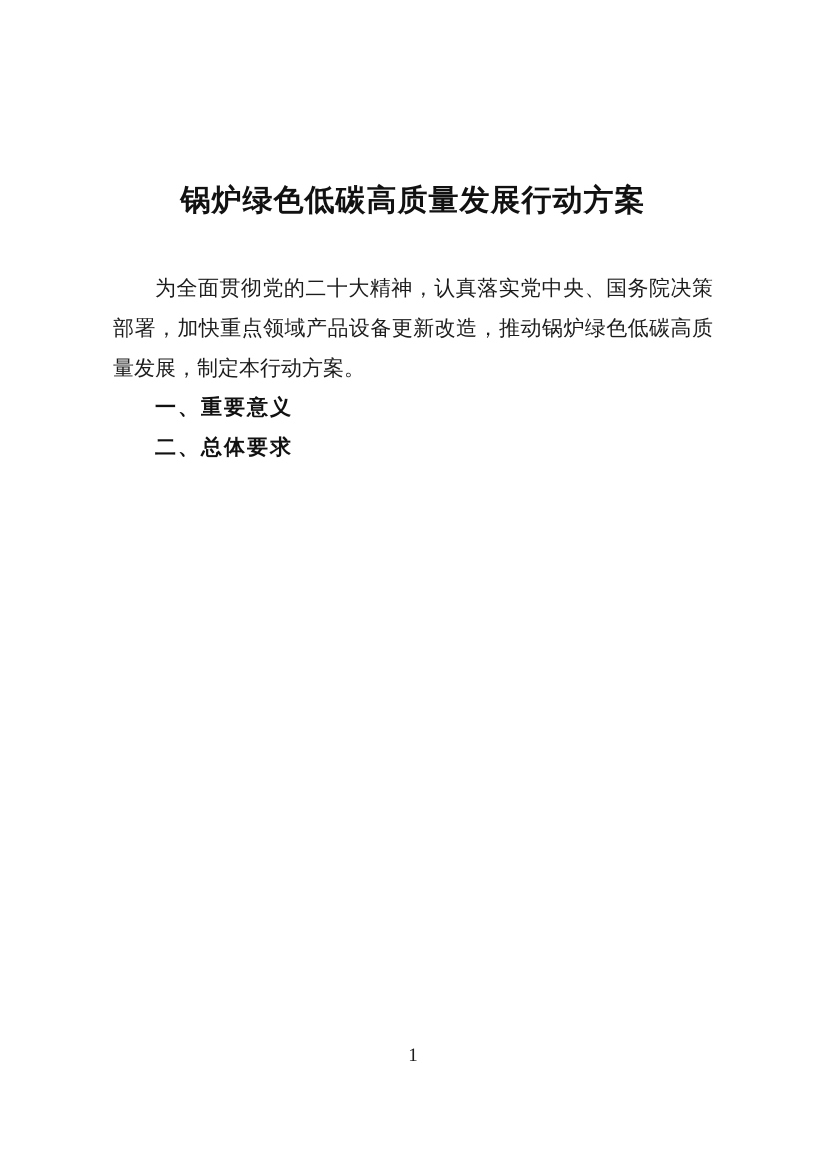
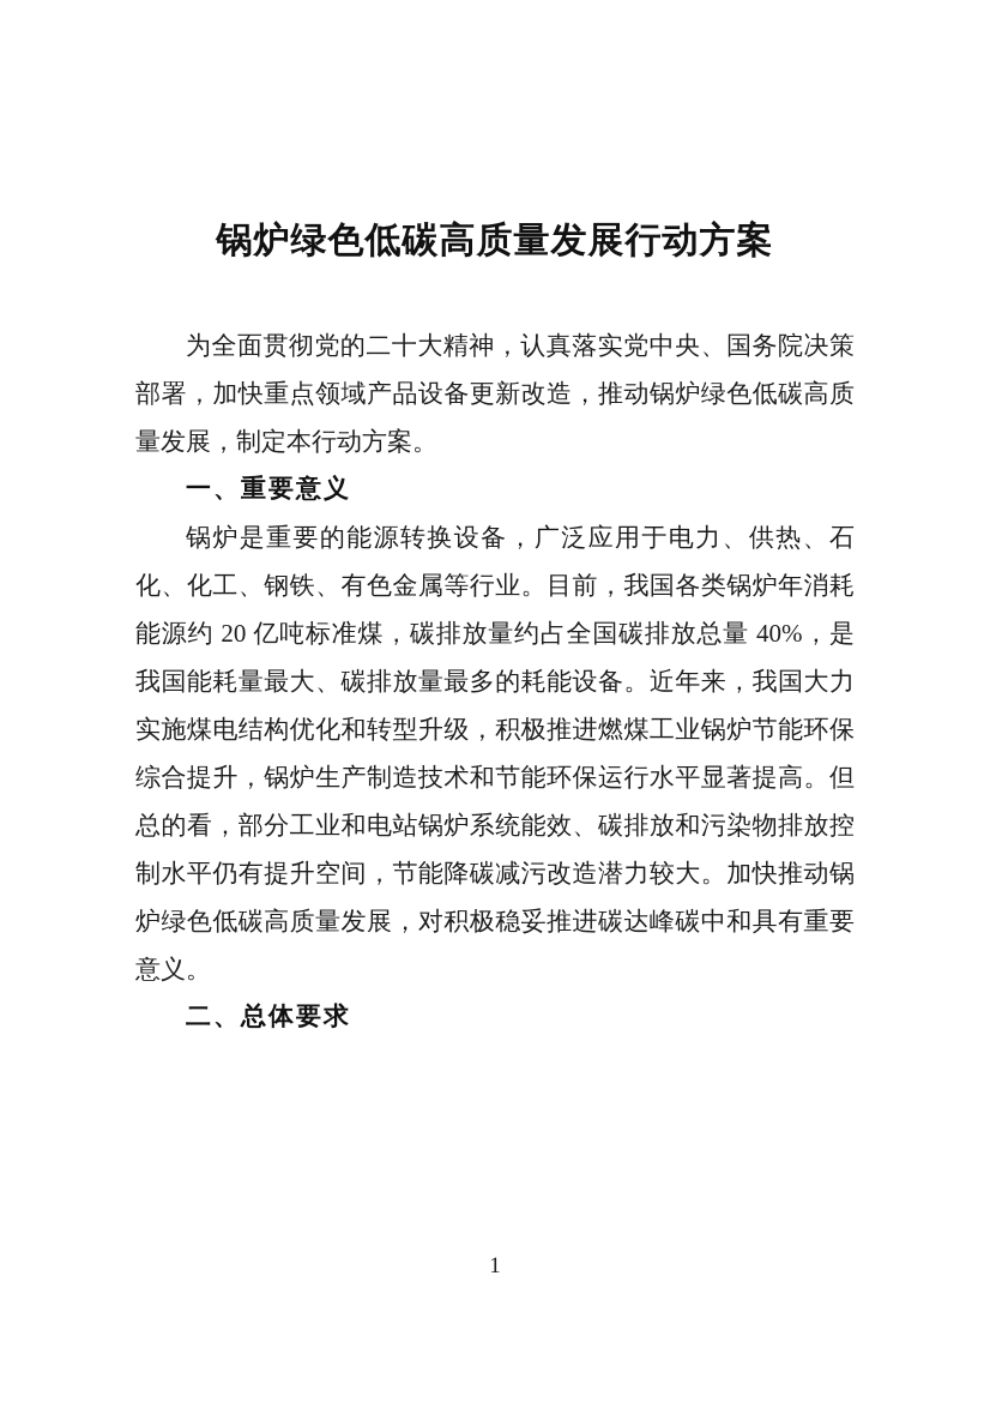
  锅炉绿色低碳高质量发展行动方案
  为全面贯彻党的二十大精神，认真落实党中央、国务院决策部署，加快重点领域产品设备更新改造，推动锅炉绿色低碳高质量发展，制定本行动方案。
  一、重要意义
+ 锅炉是重要的能源转换设备，广泛应用于电力、供热、石化、化工、钢铁、有色金属等行业。目前，我国各类锅炉年消耗能源约 20 亿吨标准煤，碳排放量约占全国碳排放总量 40%，是我国能耗量最大、碳排放量最多的耗能设备。近年来，我国大力实施煤电结构优化和转型升级，积极推进燃煤工业锅炉节能环保综合提升，锅炉生产制造技术和节能环保运行水平显著提高。但总的看，部分工业和电站锅炉系统能效、碳排放和污染物排放控制水平仍有提升空间，节能降碳减污改造潜力较大。加快推动锅炉绿色低碳高质量发展，对积极稳妥推进碳达峰碳中和具有重要意义。
  二、总体要求
  1
